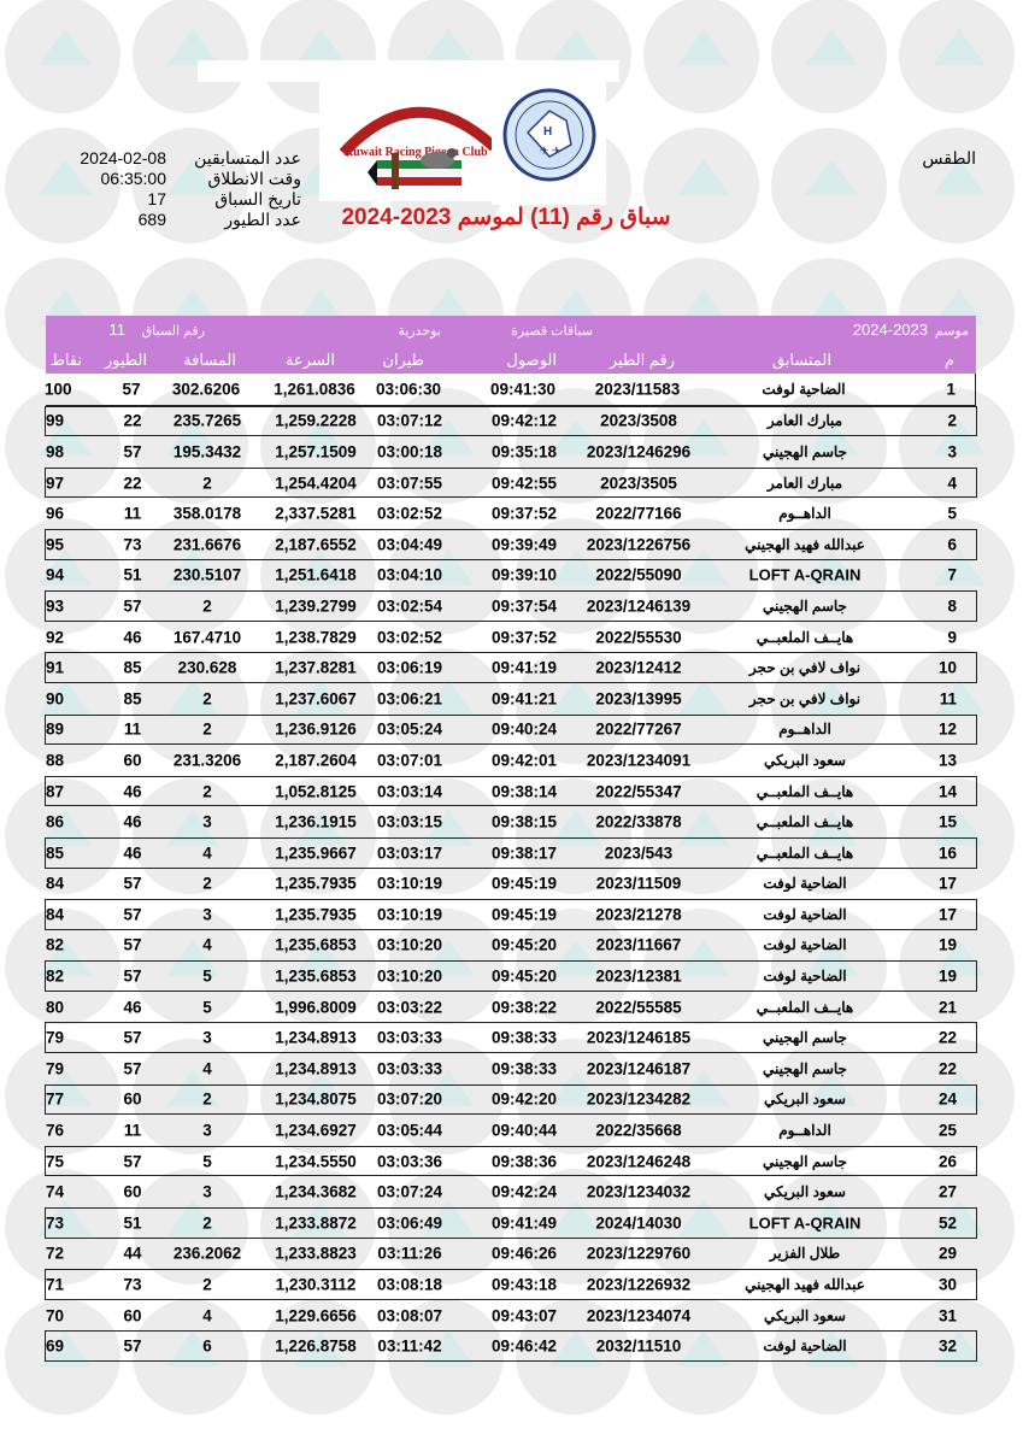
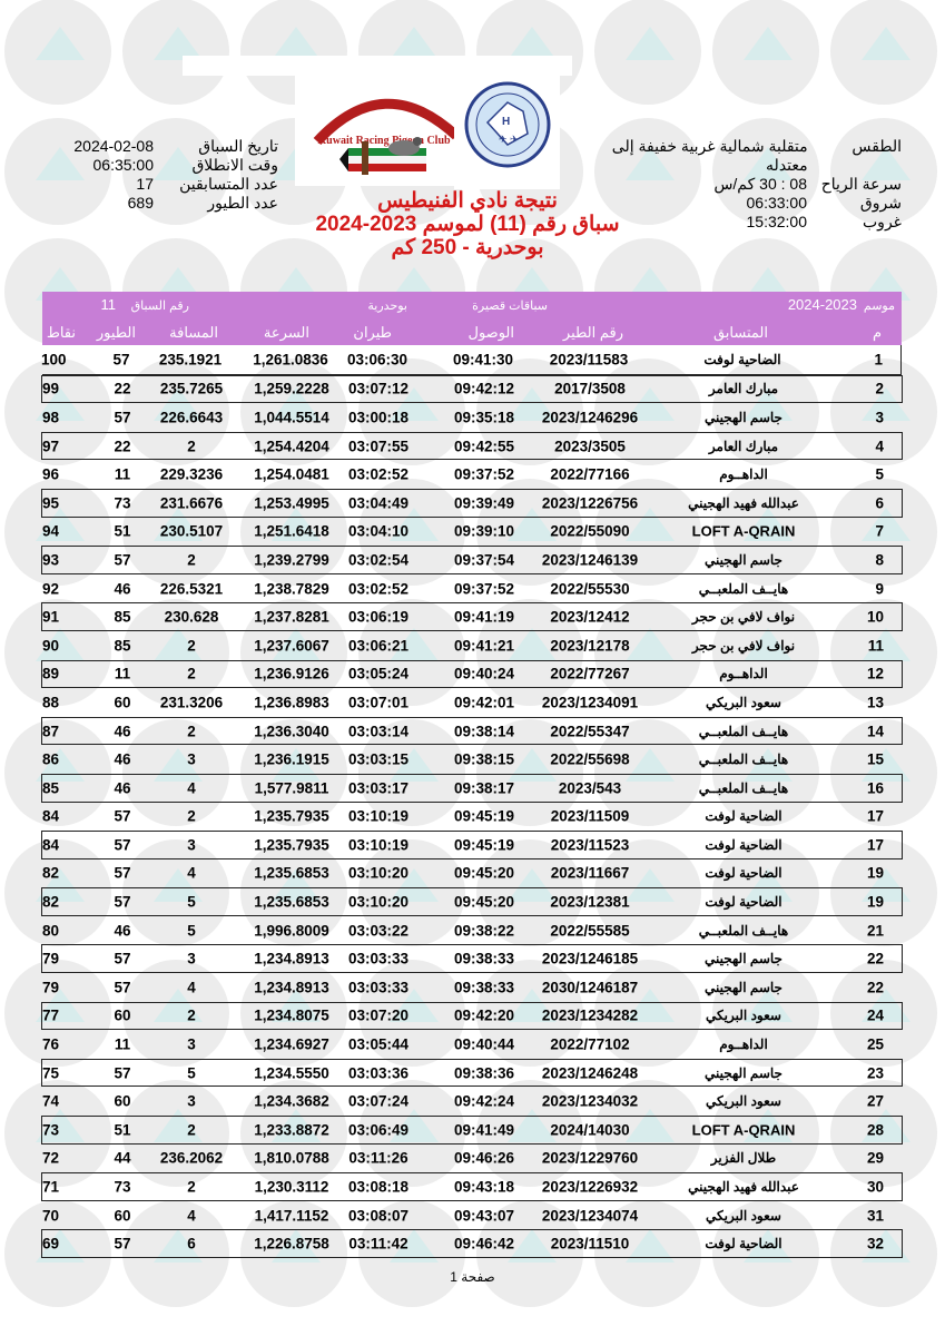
  Kuwait Racing P Club
  H
  ✈ ✈
- عدد المتسابقين
+ تاريخ السباق
  2024-02-08
  وقت الانطلاق
  06:35:00
- تاريخ السباق
+ عدد المتسابقين
  17
  عدد الطيور
  689
  الطقس
+ متقلبة شمالية غربية خفيفة إلى معتدله
+ سرعة الرياح
+ 08 : 30 كم/س
+ شروق
+ 06:33:00
+ غروب
+ 15:32:00
+ نتيجة نادي الفنيطيس
  سباق رقم (11) لموسم 2023-2024
+ بوحدرية - 250 كم
  موسم
  2024-2023
  سباقات قصيرة
  بوحدرية
  رقم السباق
  11
  م
  المتسابق
  رقم الطير
  الوصول
  طيران
  السرعة
  المسافة
  الطيور
  نقاط
  1
  الضاحية لوفت
  2023/11583
  09:41:30
  03:06:30
  1,261.0836
- 302.6206
+ 235.1921
  57
  100
  2
  مبارك العامر
- 2023/3508
+ 2017/3508
  09:42:12
  03:07:12
  1,259.2228
  235.7265
  22
  99
  3
  جاسم الهجيني
  2023/1246296
  09:35:18
  03:00:18
- 1,257.1509
+ 1,044.5514
- 195.3432
+ 226.6643
  57
  98
  4
  مبارك العامر
  2023/3505
  09:42:55
  03:07:55
  1,254.4204
  2
  22
  97
  5
  الداهــوم
  2022/77166
  09:37:52
  03:02:52
- 2,337.5281
+ 1,254.0481
- 358.0178
+ 229.3236
  11
  96
  6
  عبدالله فهيد الهجيني
  2023/1226756
  09:39:49
  03:04:49
- 2,187.6552
+ 1,253.4995
  231.6676
  73
  95
  7
  LOFT A-QRAIN
  2022/55090
  09:39:10
  03:04:10
  1,251.6418
  230.5107
  51
  94
  8
  جاسم الهجيني
  2023/1246139
  09:37:54
  03:02:54
  1,239.2799
  2
  57
  93
  9
  هايــف الملعبــي
  2022/55530
  09:37:52
  03:02:52
  1,238.7829
- 167.4710
+ 226.5321
  46
  92
  10
  نواف لافي بن حجر
  2023/12412
  09:41:19
  03:06:19
  1,237.8281
  230.628
  85
  91
  11
  نواف لافي بن حجر
- 2023/13995
+ 2023/12178
  09:41:21
  03:06:21
  1,237.6067
  2
  85
  90
  12
  الداهــوم
  2022/77267
  09:40:24
  03:05:24
  1,236.9126
  2
  11
  89
  13
  سعود البريكي
  2023/1234091
  09:42:01
  03:07:01
- 2,187.2604
+ 1,236.8983
  231.3206
  60
  88
  14
  هايــف الملعبــي
  2022/55347
  09:38:14
  03:03:14
- 1,052.8125
+ 1,236.3040
  2
  46
  87
  15
  هايــف الملعبــي
- 2022/33878
+ 2022/55698
  09:38:15
  03:03:15
  1,236.1915
  3
  46
  86
  16
  هايــف الملعبــي
  2023/543
  09:38:17
  03:03:17
- 1,235.9667
+ 1,577.9811
  4
  46
  85
  17
  الضاحية لوفت
  2023/11509
  09:45:19
  03:10:19
  1,235.7935
  2
  57
  84
  17
  الضاحية لوفت
- 2023/21278
+ 2023/11523
  09:45:19
  03:10:19
  1,235.7935
  3
  57
  84
  19
  الضاحية لوفت
  2023/11667
  09:45:20
  03:10:20
  1,235.6853
  4
  57
  82
  19
  الضاحية لوفت
  2023/12381
  09:45:20
  03:10:20
  1,235.6853
  5
  57
  82
  21
  هايــف الملعبــي
  2022/55585
  09:38:22
  03:03:22
  1,996.8009
  5
  46
  80
  22
  جاسم الهجيني
  2023/1246185
  09:38:33
  03:03:33
  1,234.8913
  3
  57
  79
  22
  جاسم الهجيني
- 2023/1246187
+ 2030/1246187
  09:38:33
  03:03:33
  1,234.8913
  4
  57
  79
  24
  سعود البريكي
  2023/1234282
  09:42:20
  03:07:20
  1,234.8075
  2
  60
  77
  25
  الداهــوم
- 2022/35668
+ 2022/77102
  09:40:44
  03:05:44
  1,234.6927
  3
  11
  76
- 26
+ 23
  جاسم الهجيني
  2023/1246248
  09:38:36
  03:03:36
  1,234.5550
  5
  57
  75
  27
  سعود البريكي
  2023/1234032
  09:42:24
  03:07:24
  1,234.3682
  3
  60
  74
- 52
+ 28
  LOFT A-QRAIN
  2024/14030
  09:41:49
  03:06:49
  1,233.8872
  2
  51
  73
  29
  طلال الفزير
  2023/1229760
  09:46:26
  03:11:26
- 1,233.8823
+ 1,810.0788
  236.2062
  44
  72
  30
  عبدالله فهيد الهجيني
  2023/1226932
  09:43:18
  03:08:18
  1,230.3112
  2
  73
  71
  31
  سعود البريكي
  2023/1234074
  09:43:07
  03:08:07
- 1,229.6656
+ 1,417.1152
  4
  60
  70
  32
  الضاحية لوفت
- 2032/11510
+ 2023/11510
  09:46:42
  03:11:42
  1,226.8758
  6
  57
  69
+ صفحة 1
